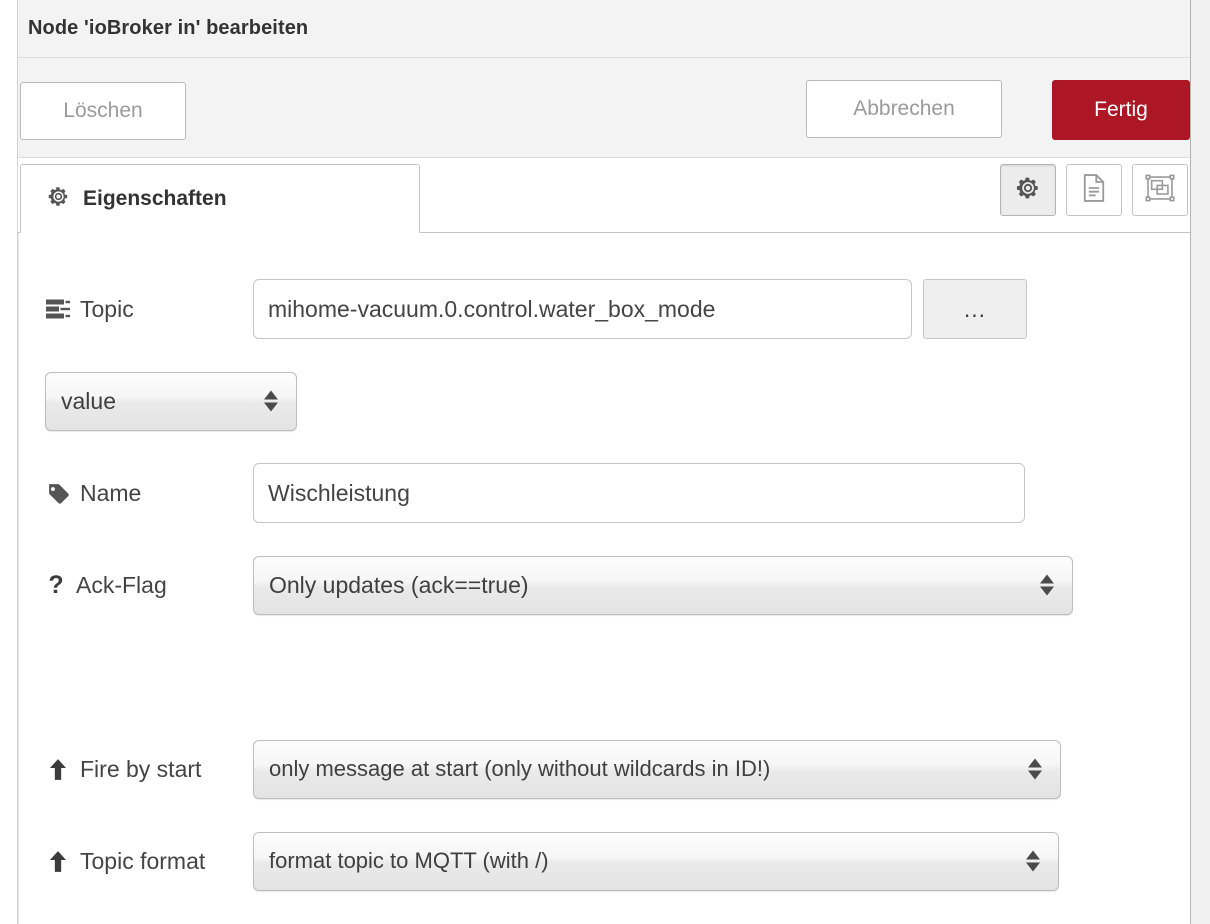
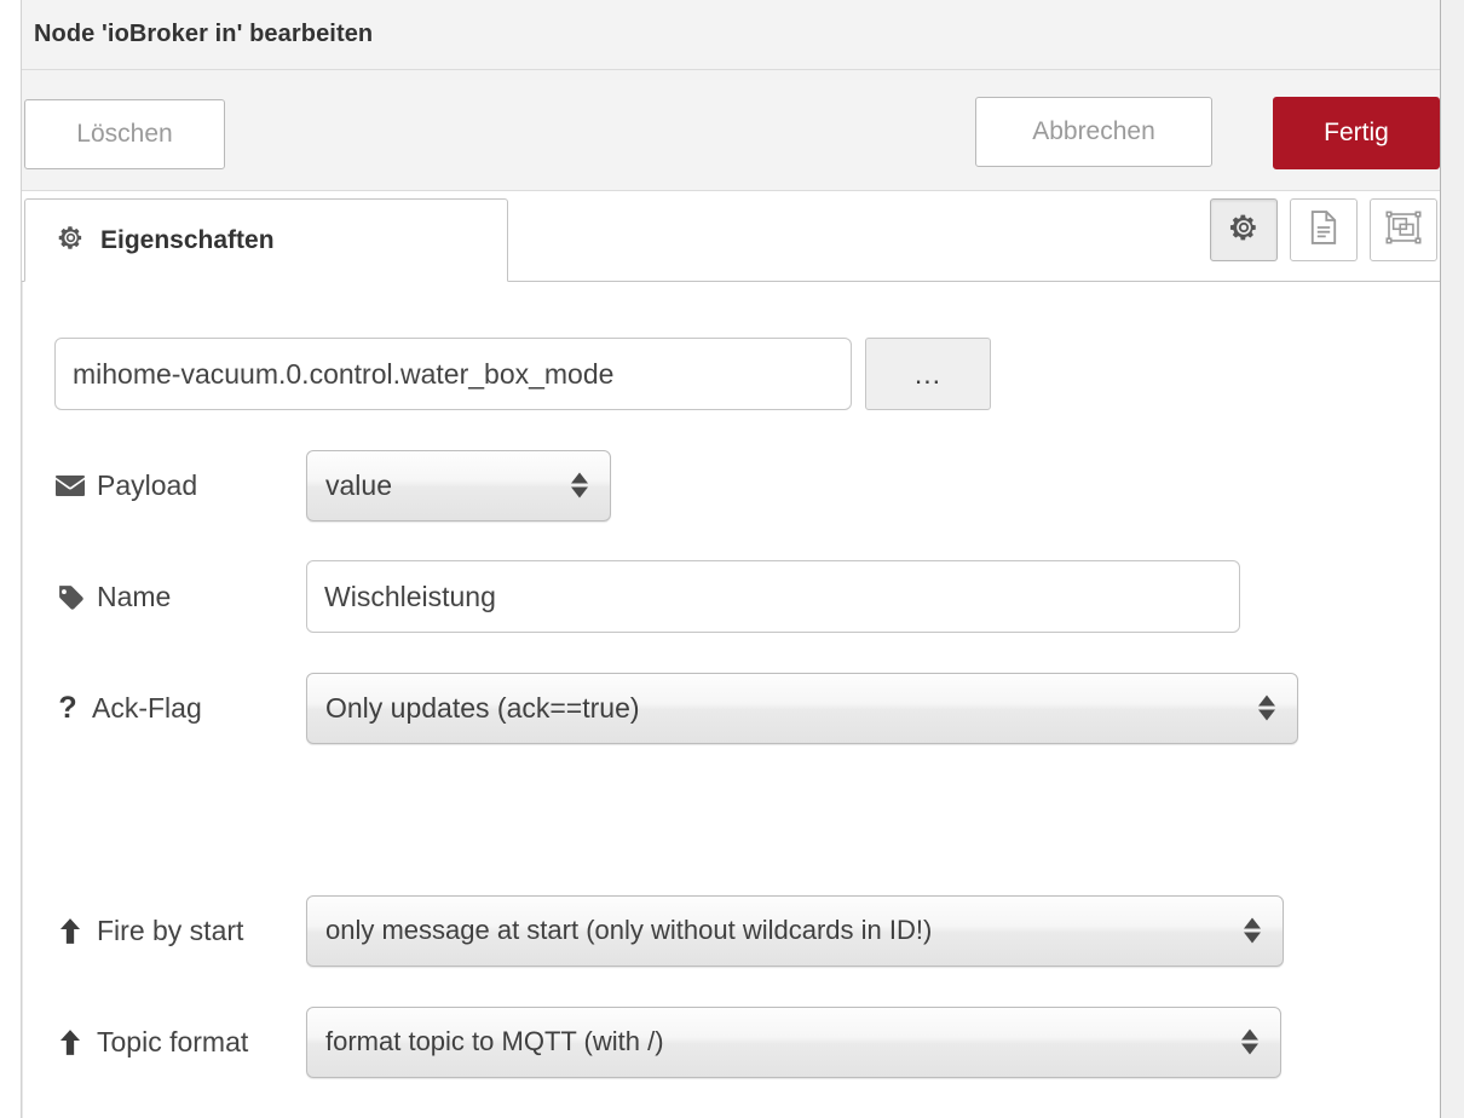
  Node 'ioBroker in' bearbeiten
  Löschen
  Abbrechen
  Fertig
  Eigenschaften
- Topic
  mihome-vacuum.0.control.water_box_mode
  ...
+ Payload
  value
  Name
  Wischleistung
  ?
  Ack-Flag
  Only updates (ack==true)
  Fire by start
  only message at start (only without wildcards in ID!)
  Topic format
  format topic to MQTT (with /)
